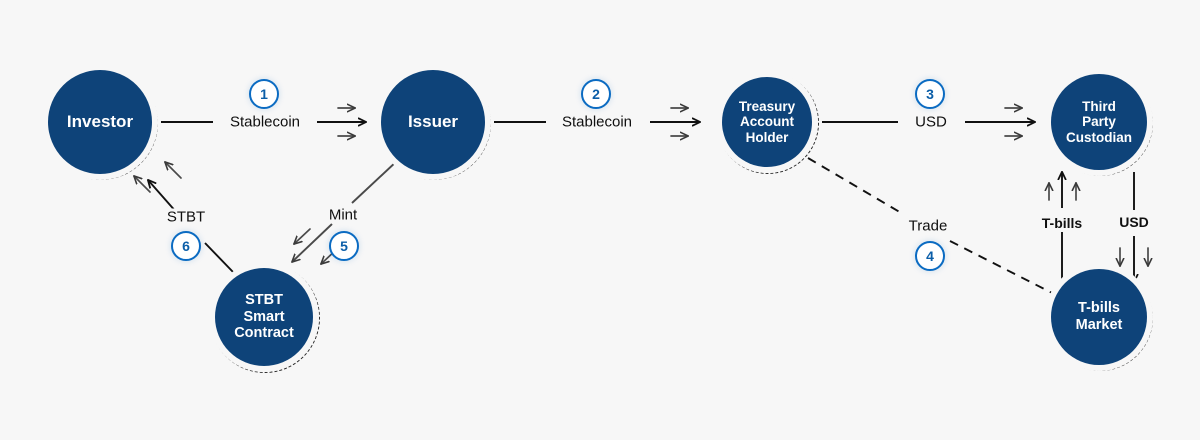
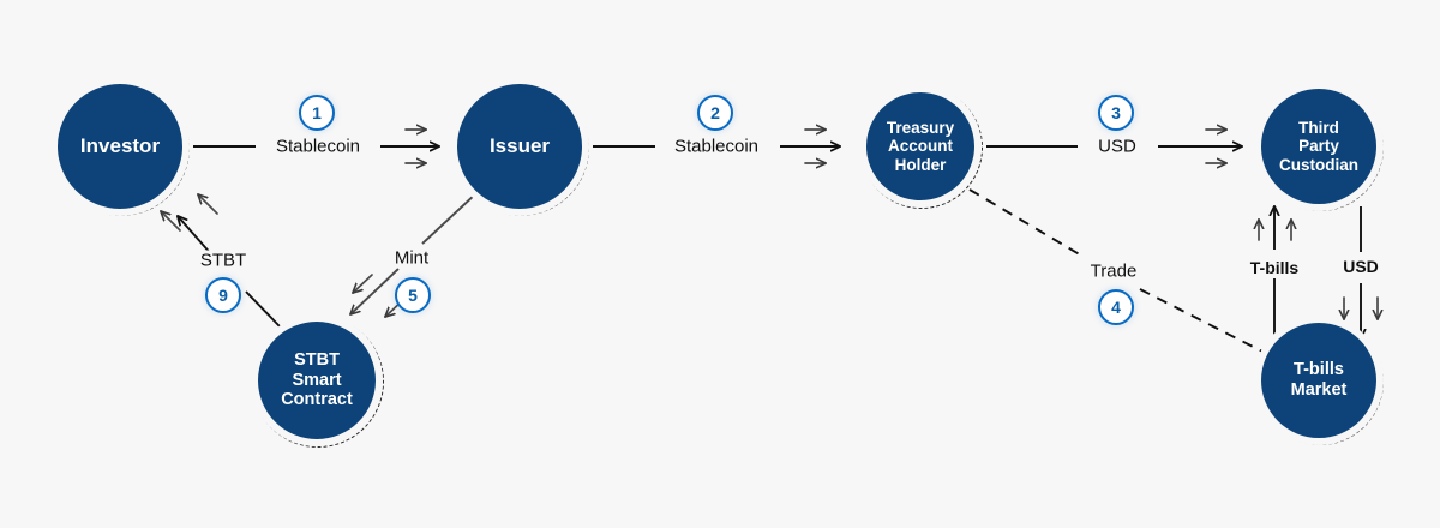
  Investor
  Issuer
  Treasury
  Account
  Holder
  Third
  Party
  Custodian
  STBT
  Smart
  Contract
  T-bills
  Market
  Stablecoin
  Stablecoin
  USD
  Trade
  Mint
  STBT
  T-bills
  USD
  1
  2
  3
  4
  5
- 6
+ 9
